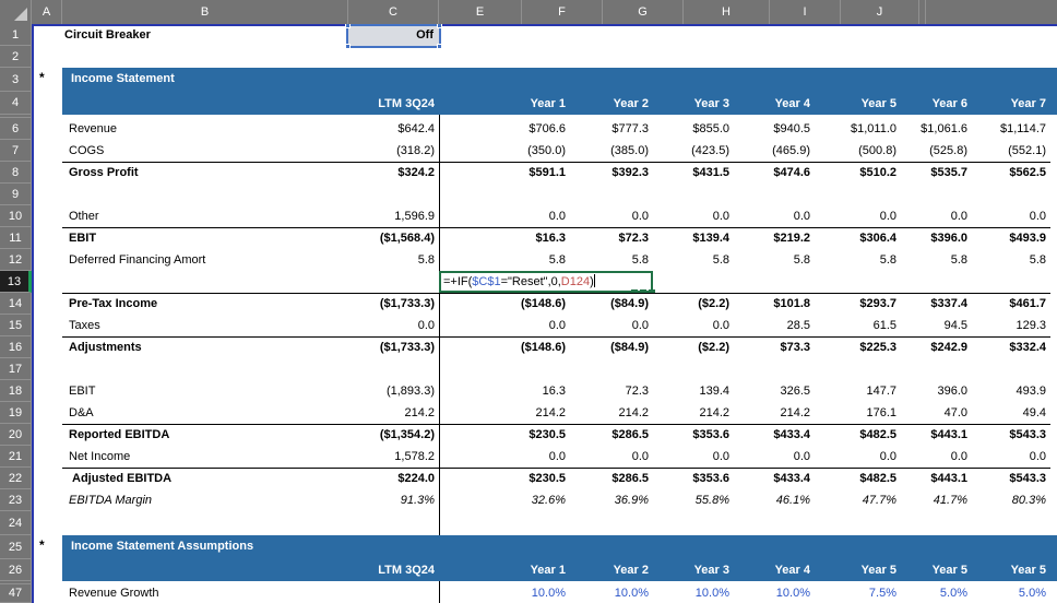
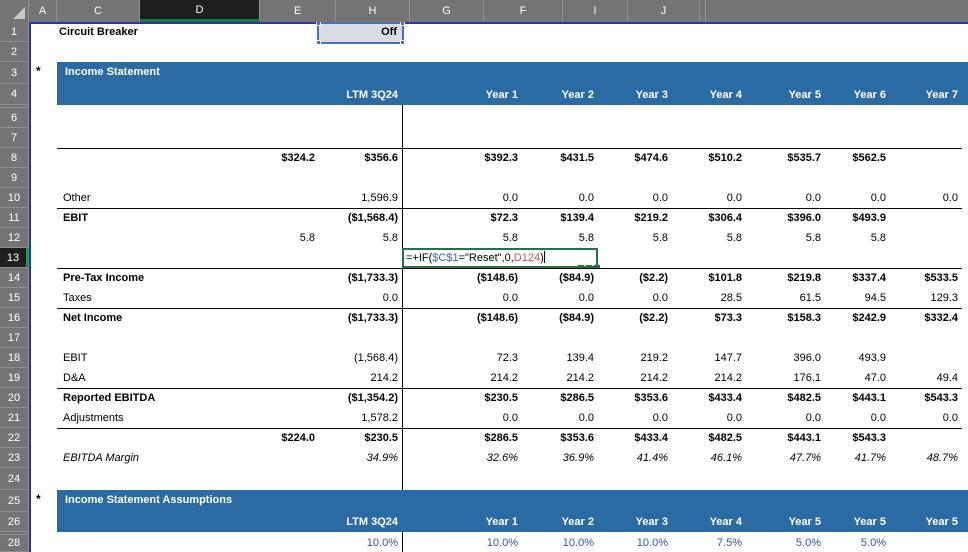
  A
- B
  C
+ D
  E
- F
+ H
  G
- H
+ F
  I
  J
  1
  2
  3
  4
  6
  7
  8
  9
  10
  11
  12
  13
  14
  15
  16
  17
  18
  19
  20
  21
  22
  23
  24
  25
  26
- 47
+ 28
  Circuit Breaker
  Off
  *
  Income Statement
  LTM 3Q24
  Year 1
  Year 2
  Year 3
  Year 4
  Year 5
  Year 6
  Year 7
  *
- Revenue
- $642.4
- $706.6
- $777.3
- $855.0
- $940.5
- $1,011.0
- $1,061.6
- $1,114.7
- COGS
- (318.2)
- (350.0)
- (385.0)
- (423.5)
- (465.9)
- (500.8)
- (525.8)
- (552.1)
- Gross Profit
  $324.2
- $591.1
+ $356.6
  $392.3
  $431.5
  $474.6
  $510.2
  $535.7
  $562.5
  Other
  1,596.9
  0.0
  0.0
  0.0
  0.0
  0.0
  0.0
  0.0
  EBIT
  ($1,568.4)
- $16.3
  $72.3
  $139.4
  $219.2
  $306.4
  $396.0
  $493.9
- Deferred Financing Amort
  5.8
  5.8
  5.8
  5.8
  5.8
  5.8
  5.8
  5.8
  Pre-Tax Income
  ($1,733.3)
  ($148.6)
  ($84.9)
  ($2.2)
  $101.8
- $293.7
+ $219.8
  $337.4
- $461.7
+ $533.5
  Taxes
  0.0
  0.0
  0.0
  0.0
  28.5
  61.5
  94.5
  129.3
- Adjustments
+ Net Income
  ($1,733.3)
  ($148.6)
  ($84.9)
  ($2.2)
  $73.3
- $225.3
+ $158.3
  $242.9
  $332.4
  EBIT
- (1,893.3)
+ (1,568.4)
- 16.3
  72.3
  139.4
- 326.5
+ 219.2
  147.7
  396.0
  493.9
  D&A
  214.2
  214.2
  214.2
  214.2
  214.2
  176.1
  47.0
  49.4
  Reported EBITDA
  ($1,354.2)
  $230.5
  $286.5
  $353.6
  $433.4
  $482.5
  $443.1
  $543.3
- Net Income
+ Adjustments
  1,578.2
  0.0
  0.0
  0.0
  0.0
  0.0
  0.0
  0.0
- Adjusted EBITDA
  $224.0
  $230.5
  $286.5
  $353.6
  $433.4
  $482.5
  $443.1
  $543.3
  EBITDA Margin
- 91.3%
+ 34.9%
  32.6%
  36.9%
- 55.8%
+ 41.4%
  46.1%
  47.7%
  41.7%
- 80.3%
+ 48.7%
- Revenue Growth
  10.0%
  10.0%
  10.0%
  10.0%
  7.5%
  5.0%
  5.0%
  Income Statement Assumptions
  LTM 3Q24
  Year 1
  Year 2
  Year 3
  Year 4
  Year 5
  Year 5
  Year 5
  =+IF($C$1="Reset",0,D124)
